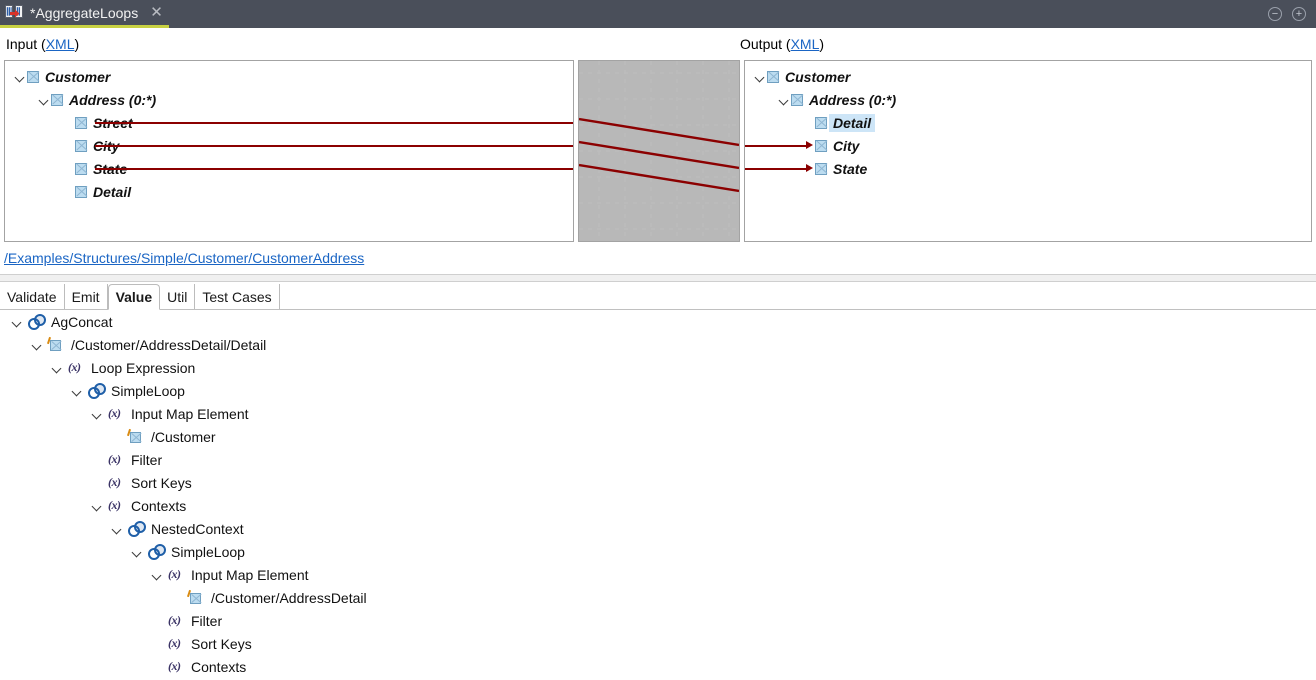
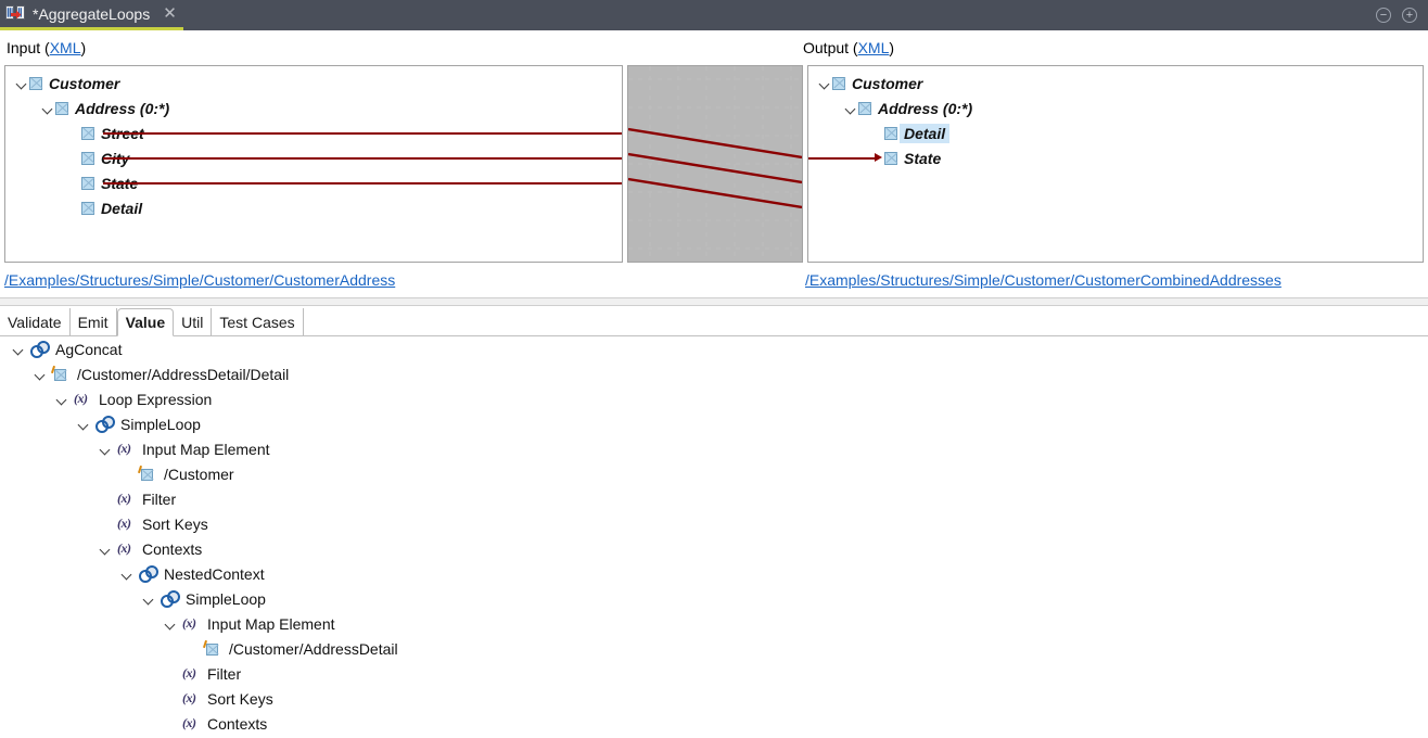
  *AggregateLoops
  ✕
  −
  +
  Input (XML)
  Output (XML)
  Customer
  Address (0:*)
  Detail
  Customer
  Address (0:*)
  Detail
- City
  State
  /Examples/Structures/Simple/Customer/CustomerAddress
+ /Examples/Structures/Simple/Customer/CustomerCombinedAddresses
  Validate
  Emit
  Value
  Util
  Test Cases
  AgConcat
  /Customer/AddressDetail/Detail
  (x)
  Loop Expression
  SimpleLoop
  (x)
  Input Map Element
  /Customer
  (x)
  Filter
  (x)
  Sort Keys
  (x)
  Contexts
  NestedContext
  SimpleLoop
  (x)
  Input Map Element
  /Customer/AddressDetail
  (x)
  Filter
  (x)
  Sort Keys
  (x)
  Contexts
